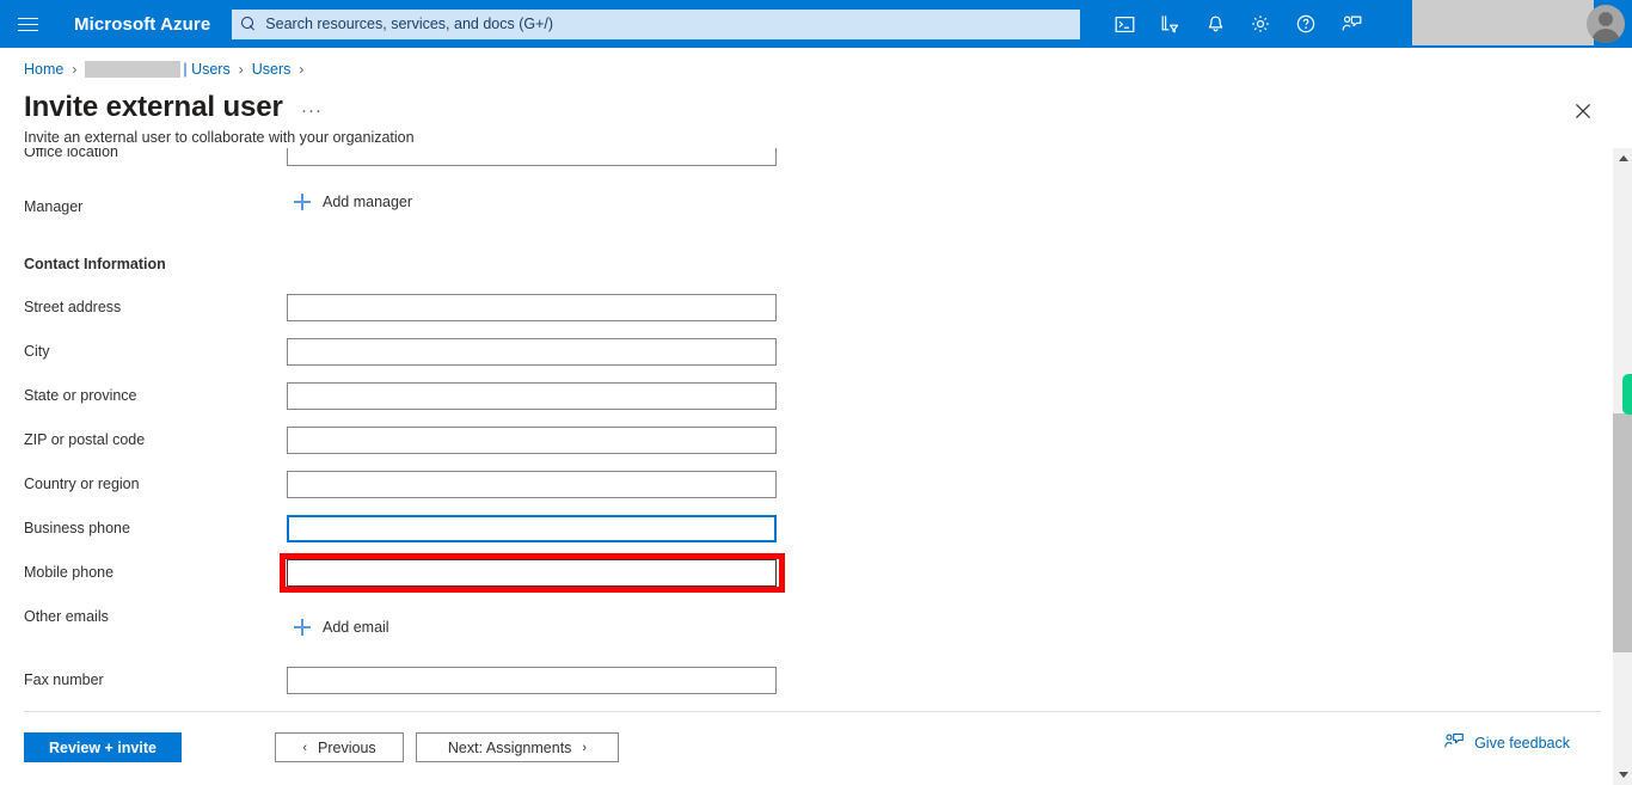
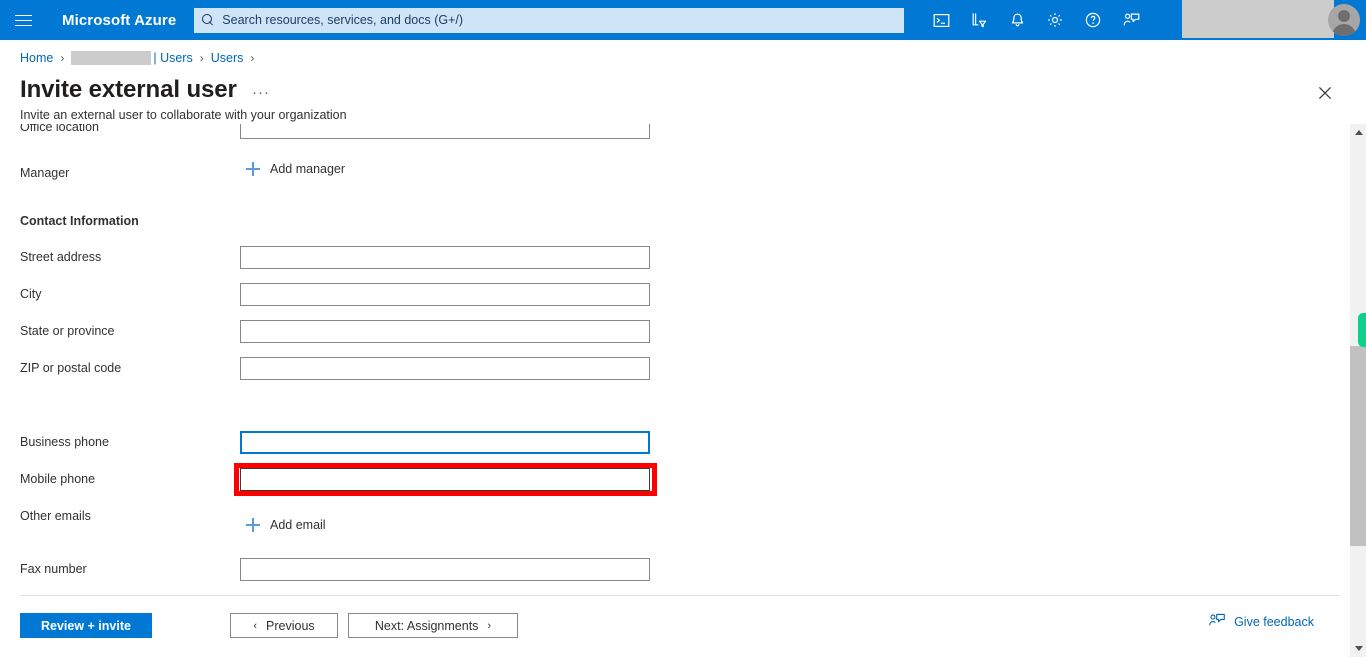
  Microsoft Azure
  Search resources, services, and docs (G+/)
  Home
  ›
  | Users
  ›
  Users
  ›
  Invite external user
  ···
  Invite an external user to collaborate with your organization
  Office location
  Manager
  Add manager
  Contact Information
  Street address
  City
  State or province
  ZIP or postal code
- Country or region
  Business phone
  Mobile phone
  Other emails
  Add email
  Fax number
  Review + invite
  ‹
  Previous
  Next: Assignments
  ›
  Give feedback
